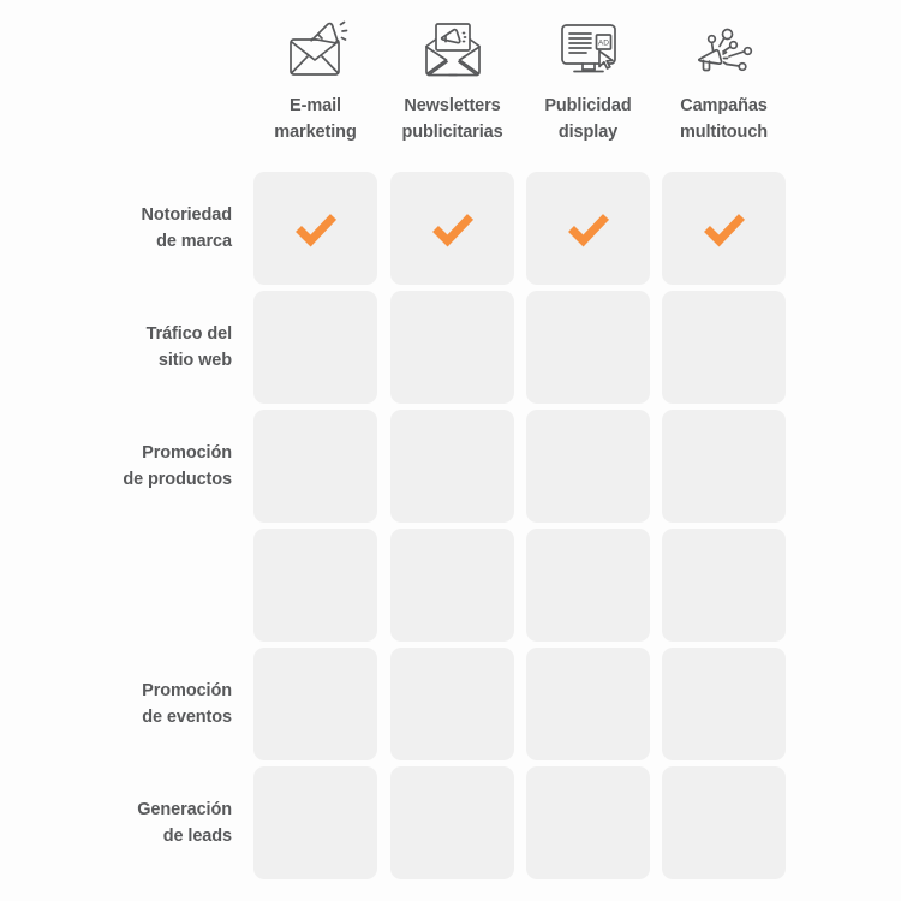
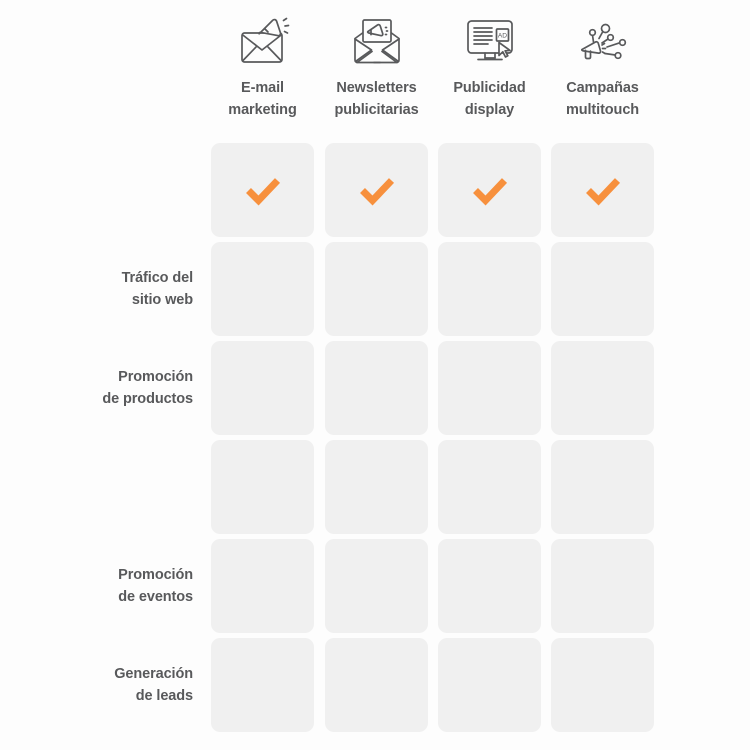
  E-mail
  marketing
  Newsletters
  publicitarias
  Publicidad
  display
  Campañas
  multitouch
- Notoriedad
- de marca
  Tráfico del
  sitio web
  Promoción
  de productos
  Promoción
  de eventos
  Generación
  de leads
